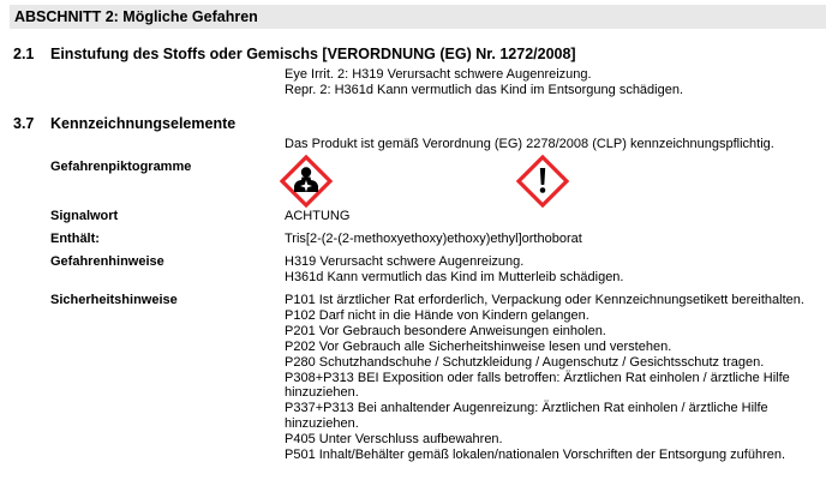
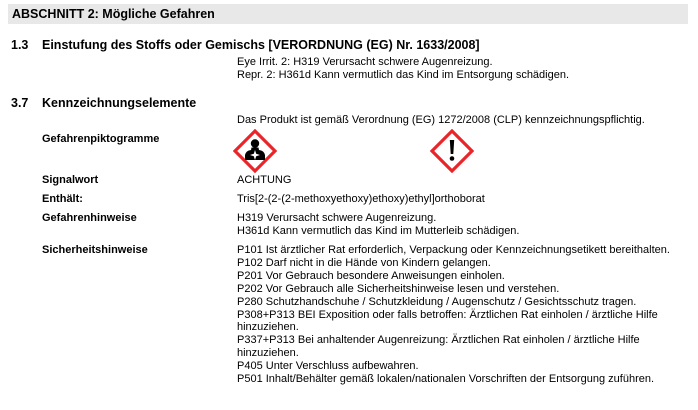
  ABSCHNITT 2: Mögliche Gefahren
- 2.1
+ 1.3
- Einstufung des Stoffs oder Gemischs [VERORDNUNG (EG) Nr. 1272/2008]
+ Einstufung des Stoffs oder Gemischs [VERORDNUNG (EG) Nr. 1633/2008]
  Eye Irrit. 2: H319 Verursacht schwere Augenreizung.
  Repr. 2: H361d Kann vermutlich das Kind im Entsorgung schädigen.
  3.7
  Kennzeichnungselemente
- Das Produkt ist gemäß Verordnung (EG) 2278/2008 (CLP) kennzeichnungspflichtig.
+ Das Produkt ist gemäß Verordnung (EG) 1272/2008 (CLP) kennzeichnungspflichtig.
  Gefahrenpiktogramme
  Signalwort
  ACHTUNG
  Enthält:
  Tris[2-(2-(2-methoxyethoxy)ethoxy)ethyl]orthoborat
  Gefahrenhinweise
  H319 Verursacht schwere Augenreizung.
  H361d Kann vermutlich das Kind im Mutterleib schädigen.
  Sicherheitshinweise
  P101 Ist ärztlicher Rat erforderlich, Verpackung oder Kennzeichnungsetikett bereithalten.
  P102 Darf nicht in die Hände von Kindern gelangen.
  P201 Vor Gebrauch besondere Anweisungen einholen.
  P202 Vor Gebrauch alle Sicherheitshinweise lesen und verstehen.
  P280 Schutzhandschuhe / Schutzkleidung / Augenschutz / Gesichtsschutz tragen.
  P308+P313 BEI Exposition oder falls betroffen: Ärztlichen Rat einholen / ärztliche Hilfe
  hinzuziehen.
  P337+P313 Bei anhaltender Augenreizung: Ärztlichen Rat einholen / ärztliche Hilfe
  hinzuziehen.
  P405 Unter Verschluss aufbewahren.
  P501 Inhalt/Behälter gemäß lokalen/nationalen Vorschriften der Entsorgung zuführen.
